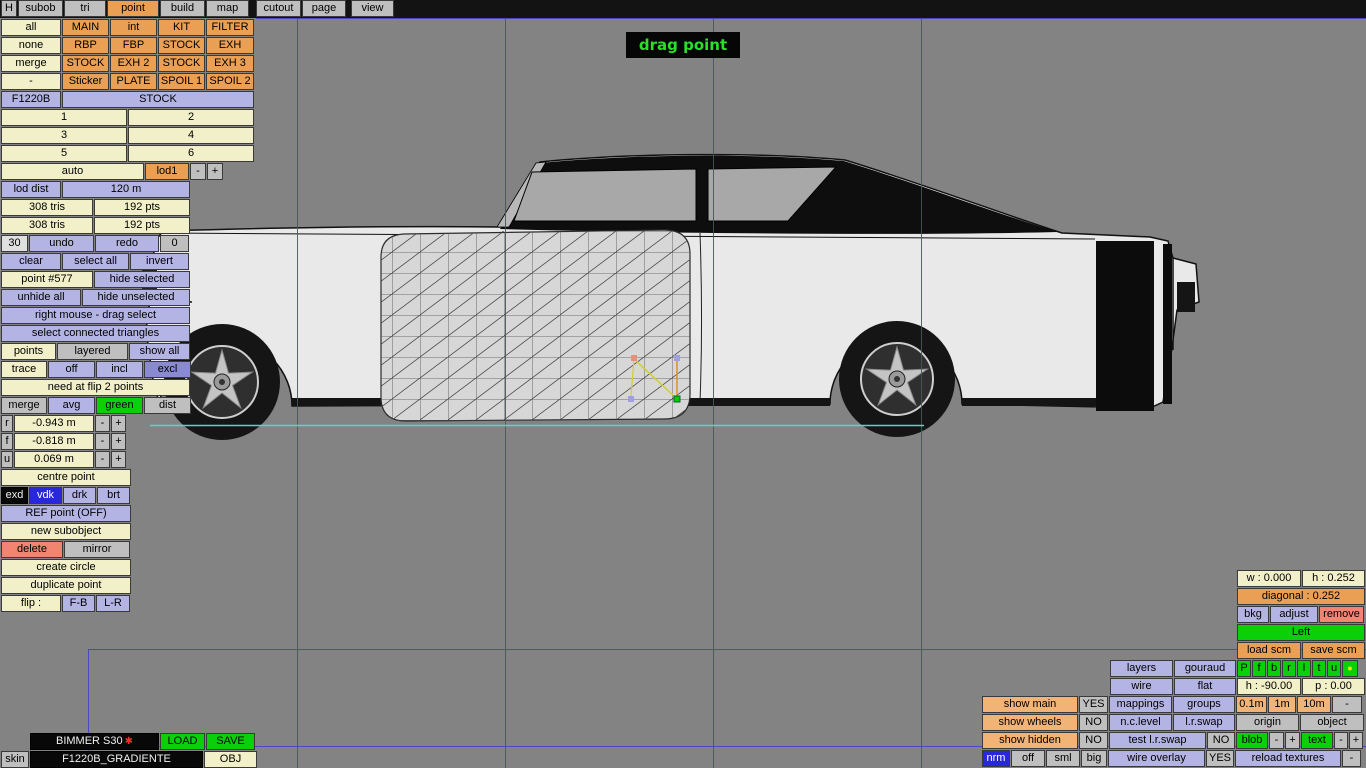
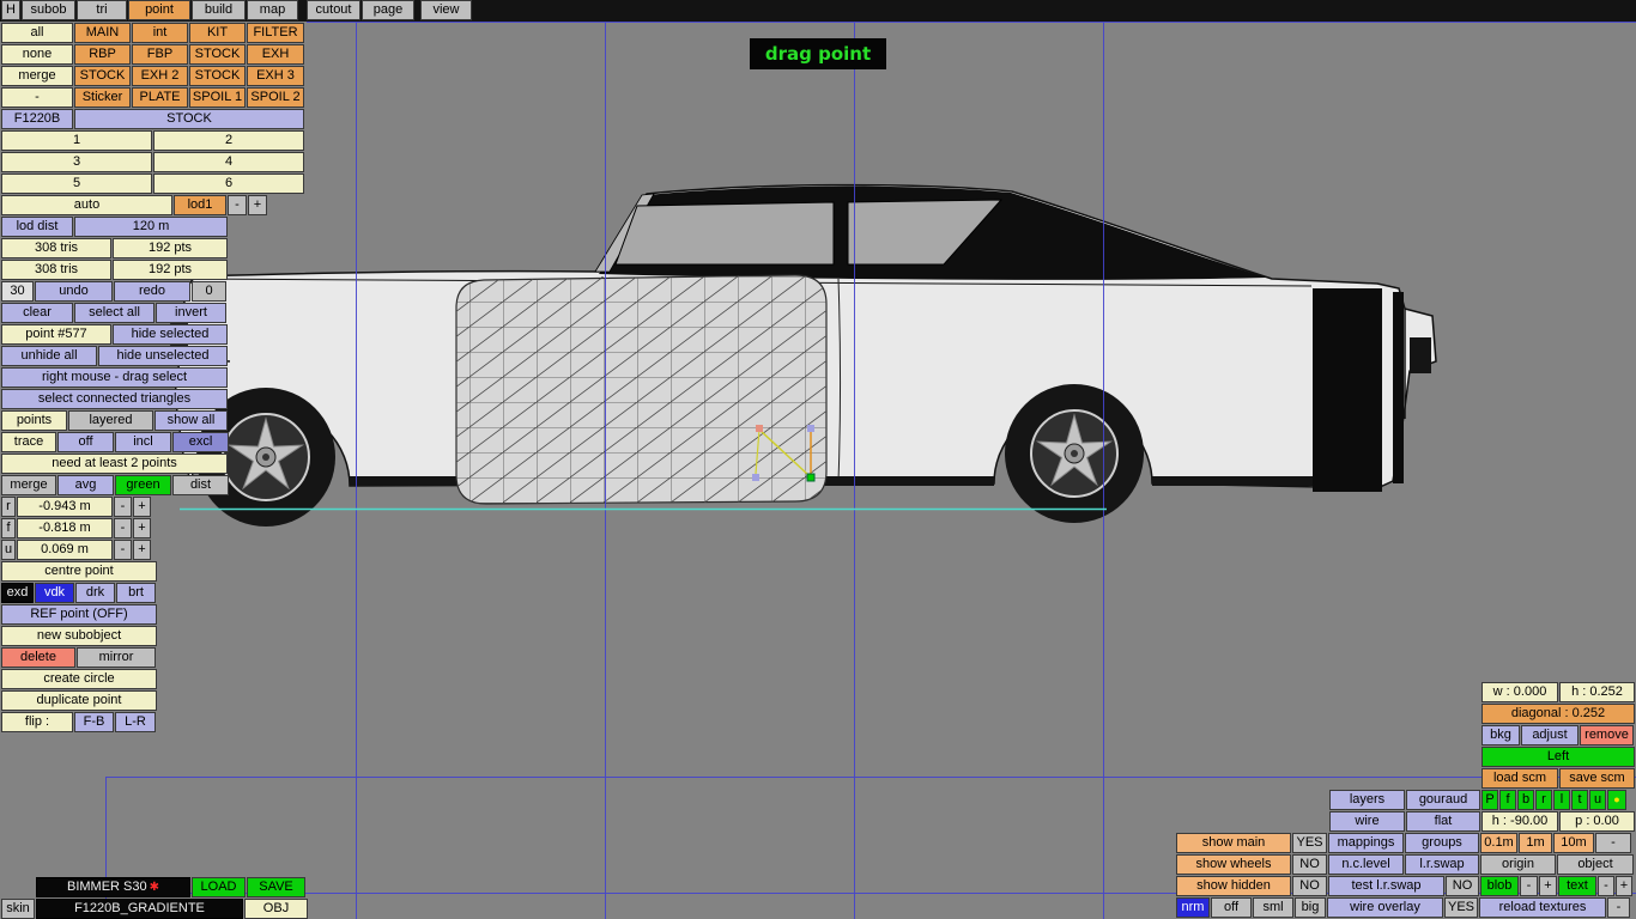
  H
  subob
  tri
  point
  build
  map
  cutout
  page
  view
  all
  MAIN
  int
  KIT
  FILTER
  none
  RBP
  FBP
  STOCK
  EXH
  merge
  STOCK
  EXH 2
  STOCK
  EXH 3
  -
  Sticker
  PLATE
  SPOIL 1
  SPOIL 2
  F1220B
  STOCK
  1
  2
  3
  4
  5
  6
  auto
  lod1
  -
  +
  lod dist
  120 m
  308 tris
  192 pts
  308 tris
  192 pts
  30
  undo
  redo
  0
  clear
  select all
  invert
  point #577
  hide selected
  unhide all
  hide unselected
  right mouse - drag select
  select connected triangles
  points
  layered
  show all
  trace
  off
  incl
  excl
- need at flip 2 points
+ need at least 2 points
  merge
  avg
  green
  dist
  r
  -0.943 m
  -
  +
  f
  -0.818 m
  -
  +
  u
  0.069 m
  -
  +
  centre point
  exd
  vdk
  drk
  brt
  REF point (OFF)
  new subobject
  delete
  mirror
  create circle
  duplicate point
  flip :
  F-B
  L-R
  BIMMER S30
  ✱
  LOAD
  SAVE
  skin
  F1220B_GRADIENTE
  OBJ
  w : 0.000
  h : 0.252
  diagonal : 0.252
  bkg
  adjust
  remove
  Left
  load scm
  save scm
  layers
  gouraud
  P
  f
  b
  r
  l
  t
  u
  ●
  wire
  flat
  h : -90.00
  p : 0.00
  show main
  YES
  mappings
  groups
  0.1m
  1m
  10m
  -
  show wheels
  NO
  n.c.level
  l.r.swap
  origin
  object
  show hidden
  NO
  test l.r.swap
  NO
  blob
  -
  +
  text
  -
  +
  nrm
  off
  sml
  big
  wire overlay
  YES
  reload textures
  -
  drag point
